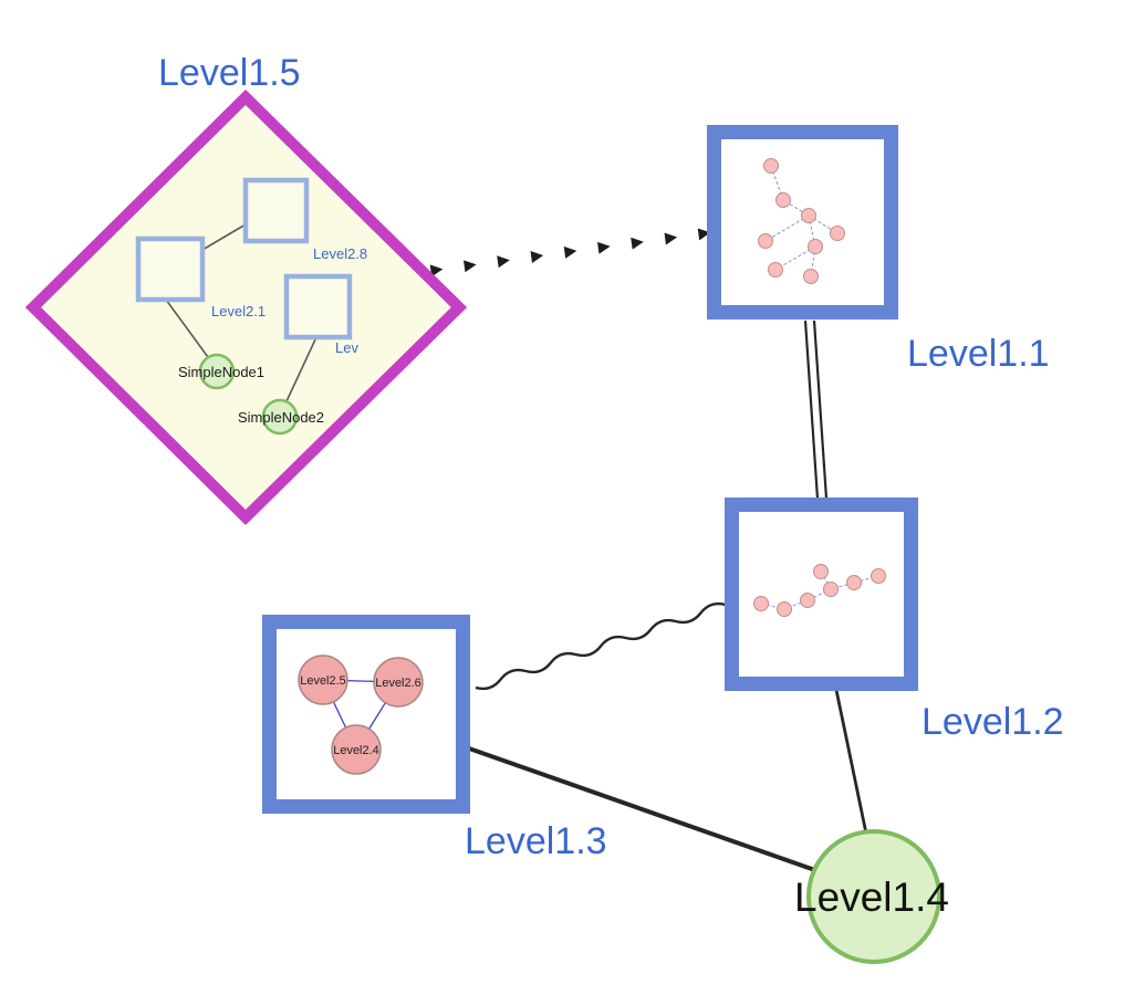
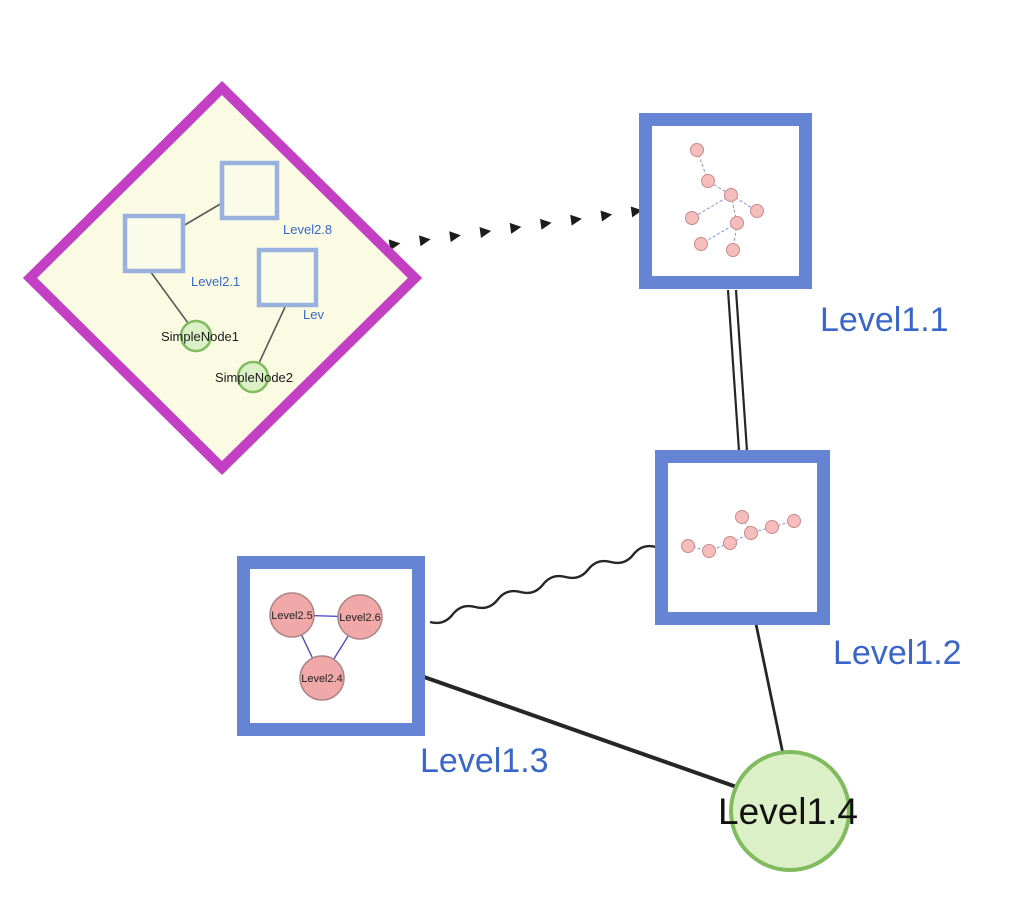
- Level1.5
  Level2.8
  Level2.1
  Lev
  SimpleNode1
  SimpleNode2
  Level1.1
  Level1.2
  Level2.5
  Level2.6
  Level2.4
  Level1.3
  Level1.4
